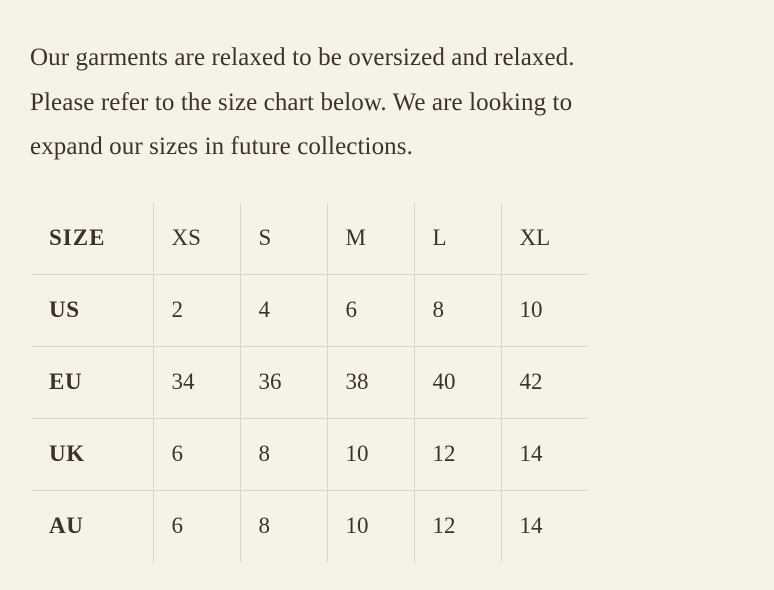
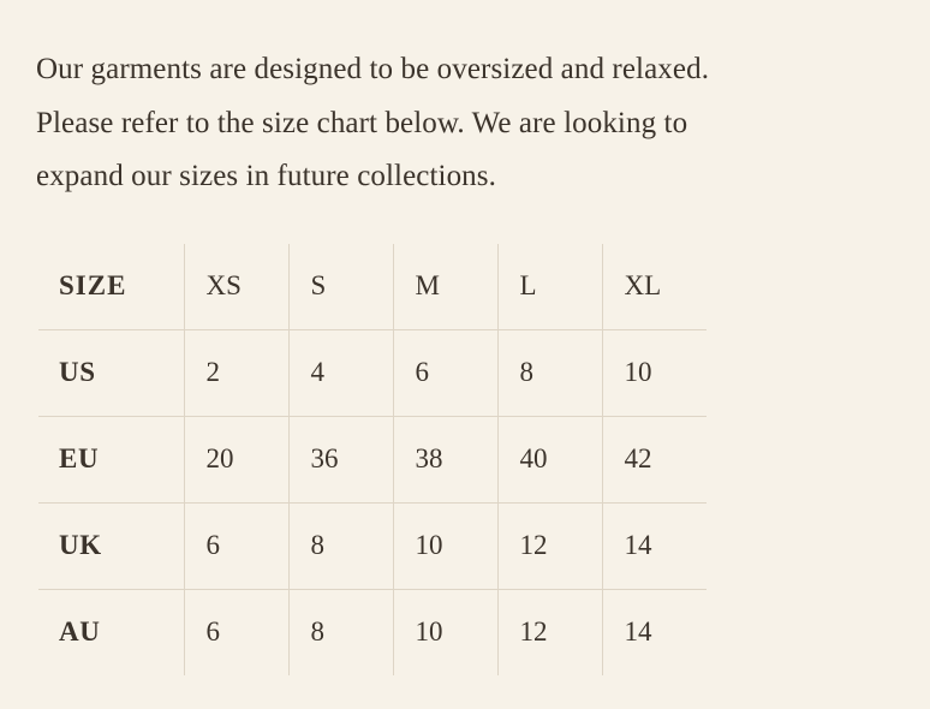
- Our garments are relaxed to be oversized and relaxed.
+ Our garments are designed to be oversized and relaxed.
  Please refer to the size chart below. We are looking to
  expand our sizes in future collections.
  SIZE	XS	S	M	L	XL
  US	2	4	6	8	10
- EU	34	36	38	40	42
+ EU	20	36	38	40	42
  UK	6	8	10	12	14
  AU	6	8	10	12	14
